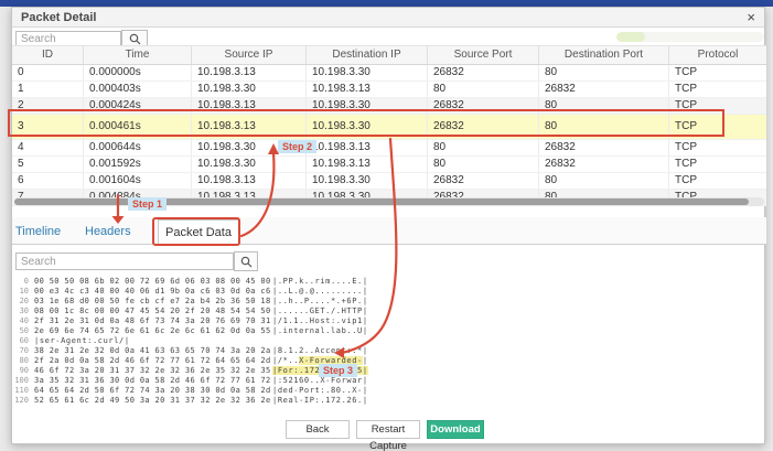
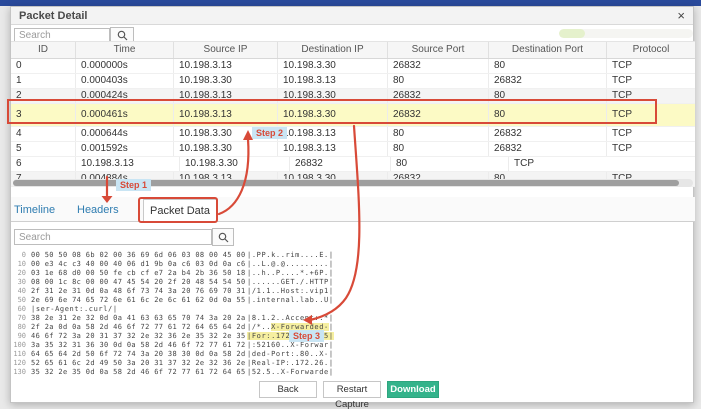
  Packet Detail
  ×
  Search
  ID
  Time
  Source IP
  Destination IP
  Source Port
  Destination Port
  Protocol
  0
  0.000000s
  10.198.3.13
  10.198.3.30
  26832
  80
  TCP
  1
  0.000403s
  10.198.3.30
  10.198.3.13
  80
  26832
  TCP
  2
  0.000424s
  10.198.3.13
  10.198.3.30
  26832
  80
  TCP
  3
  0.000461s
  10.198.3.13
  10.198.3.30
  26832
  80
  TCP
  4
  0.000644s
  10.198.3.30
  0.198.3.13
  80
  26832
  TCP
  5
  0.001592s
  10.198.3.30
  10.198.3.13
  80
  26832
  TCP
  6
- 0.001604s
  10.198.3.13
  10.198.3.30
  26832
  80
  TCP
  Timeline
  Headers
  Packet Data
  Search
  0
- 00 50 50 08 6b 02 00 72 69 6d 06 03 08 00 45 00
+ 00 50 50 08 6b 02 00 36 69 6d 06 03 08 00 45 00
  |.PP.k..rim....E.|
  10
  00 e3 4c c3 40 00 40 06 d1 9b 0a c6 03 0d 0a c6
  |..L.@.@.........|
  20
  03 1e 68 d0 00 50 fe cb cf e7 2a b4 2b 36 50 18
  |..h..P....*.+6P.|
  30
  08 00 1c 8c 00 00 47 45 54 20 2f 20 48 54 54 50
  |......GET./.HTTP|
  40
  2f 31 2e 31 0d 0a 48 6f 73 74 3a 20 76 69 70 31
  |/1.1..Host:.vip1|
  50
  2e 69 6e 74 65 72 6e 61 6c 2e 6c 61 62 0d 0a 55
  |.internal.lab..U|
  60
  |ser-Agent:.curl/|
  70
  38 2e 31 2e 32 0d 0a 41 63 63 65 70 74 3a 20 2a
  |8.1.2..Acce.*|
  80
  2f 2a 0d 0a 58 2d 46 6f 72 77 61 72 64 65 64 2d
  |/*..X-Forwarded-|
  90
  46 6f 72 3a 20 31 37 32 2e 32 36 2e 35 32 2e 35
  100
  3a 35 32 31 36 30 0d 0a 58 2d 46 6f 72 77 61 72
  |:52160..X-Forwar|
  110
  64 65 64 2d 50 6f 72 74 3a 20 38 30 0d 0a 58 2d
  |ded-Port:.80..X-|
  120
  52 65 61 6c 2d 49 50 3a 20 31 37 32 2e 32 36 2e
  |Real-IP:.172.26.|
+ 130
+ 35 32 2e 35 0d 0a 58 2d 46 6f 72 77 61 72 64 65
+ |52.5..X-Forwarde|
  Back
  Restart Capture
  Download
  Step 1
  Step 2
  Step 3
